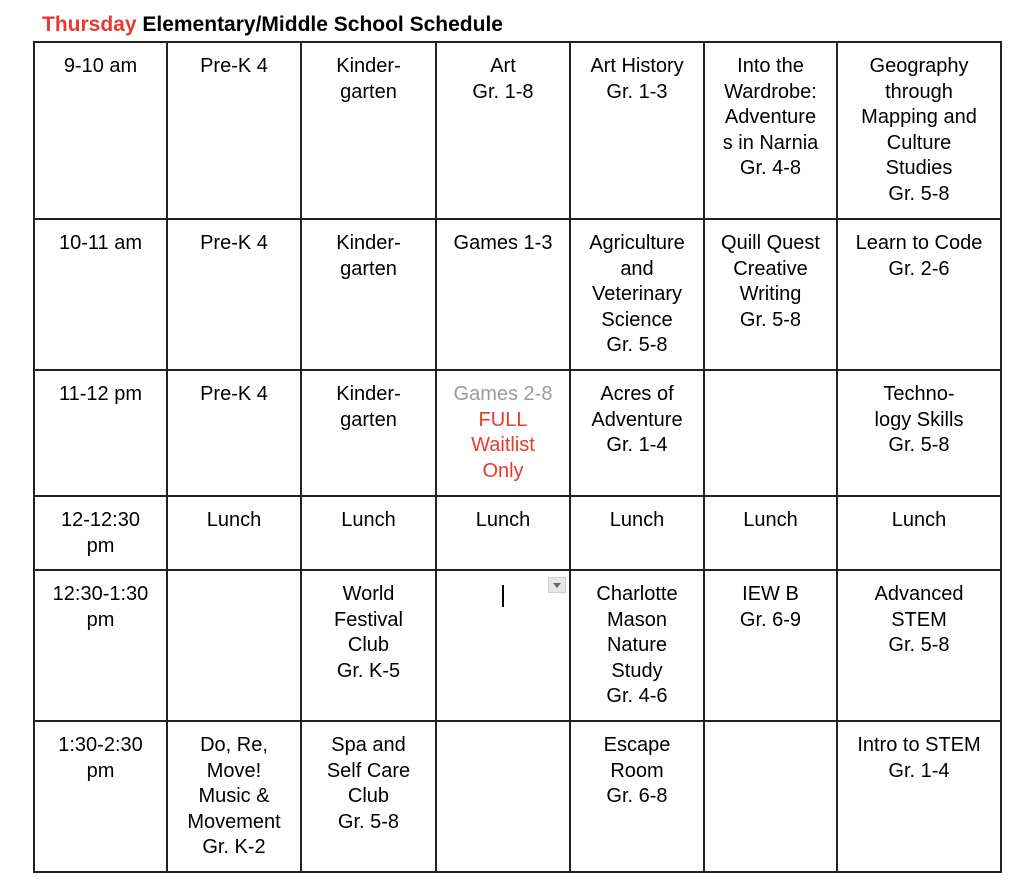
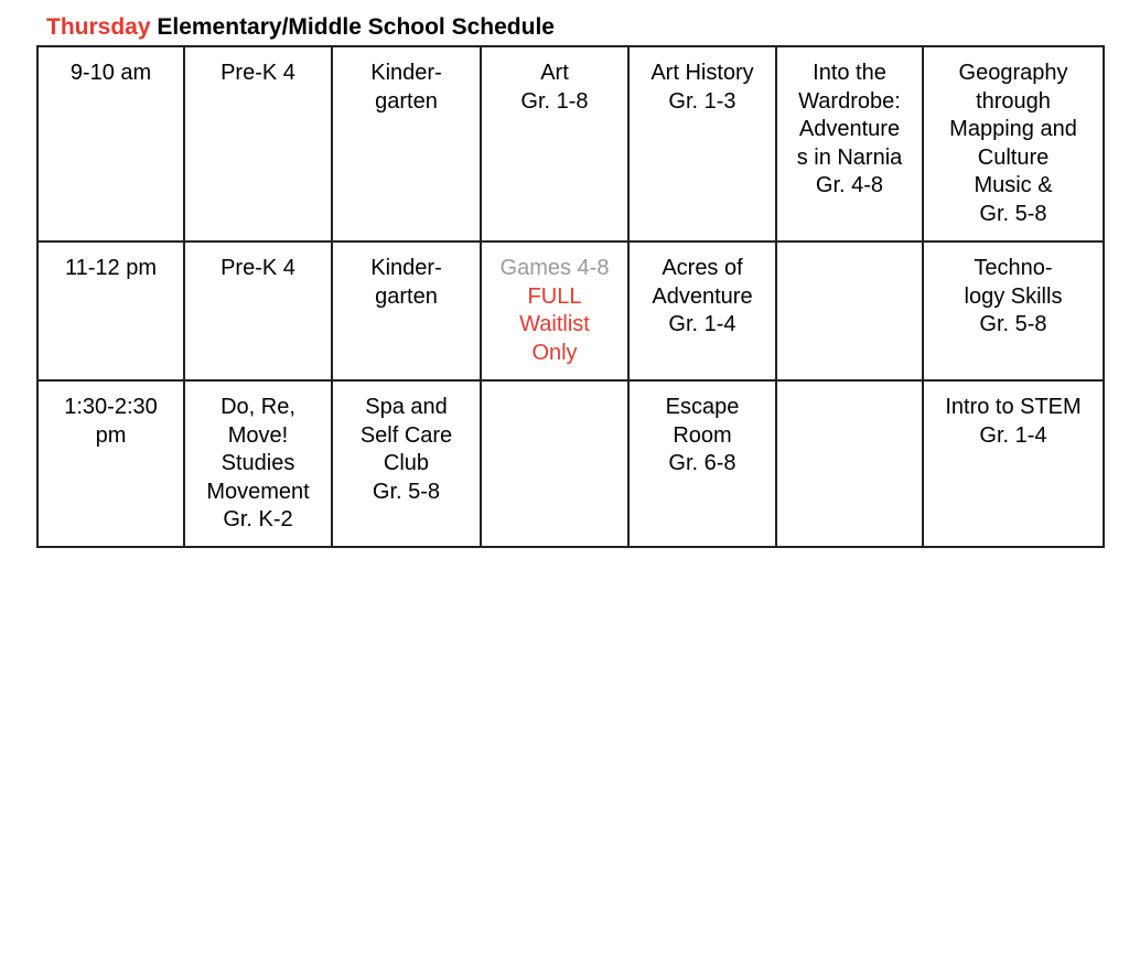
  Thursday Elementary/Middle School Schedule
- 9-10 am	Pre-K 4	Kinder-garten	ArtGr. 1-8	Art HistoryGr. 1-3	Into theWardrobe:Adventures in NarniaGr. 4-8	GeographythroughMapping andCultureStudiesGr. 5-8
+ 9-10 am	Pre-K 4	Kinder-garten	ArtGr. 1-8	Art HistoryGr. 1-3	Into theWardrobe:Adventures in NarniaGr. 4-8	GeographythroughMapping andCultureMusic &Gr. 5-8
- 10-11 am	Pre-K 4	Kinder-garten	Games 1-3	AgricultureandVeterinaryScienceGr. 5-8	Quill QuestCreativeWritingGr. 5-8	Learn to CodeGr. 2-6
- 11-12 pm	Pre-K 4	Kinder-garten	Games 2-8FULLWaitlistOnly	Acres ofAdventureGr. 1-4		Techno-logy SkillsGr. 5-8
+ 11-12 pm	Pre-K 4	Kinder-garten	Games 4-8FULLWaitlistOnly	Acres ofAdventureGr. 1-4		Techno-logy SkillsGr. 5-8
- 12-12:30pm	Lunch	Lunch	Lunch	Lunch	Lunch	Lunch
- 12:30-1:30pm		WorldFestivalClubGr. K-5		CharlotteMasonNatureStudyGr. 4-6	IEW BGr. 6-9	AdvancedSTEMGr. 5-8
- 1:30-2:30pm	Do, Re,Move!Music &MovementGr. K-2	Spa andSelf CareClubGr. 5-8		EscapeRoomGr. 6-8		Intro to STEMGr. 1-4
+ 1:30-2:30pm	Do, Re,Move!StudiesMovementGr. K-2	Spa andSelf CareClubGr. 5-8		EscapeRoomGr. 6-8		Intro to STEMGr. 1-4
